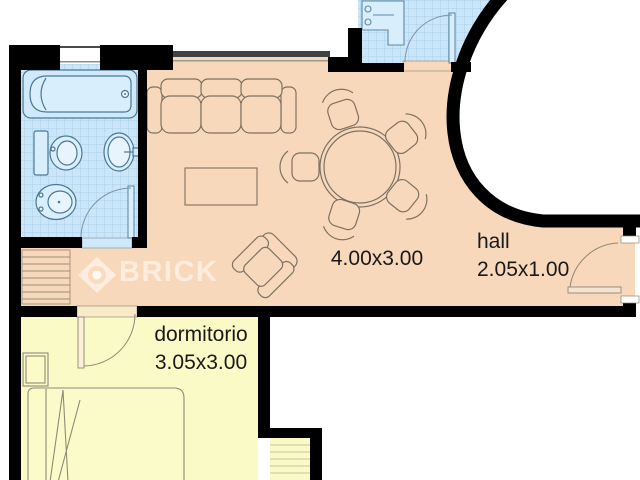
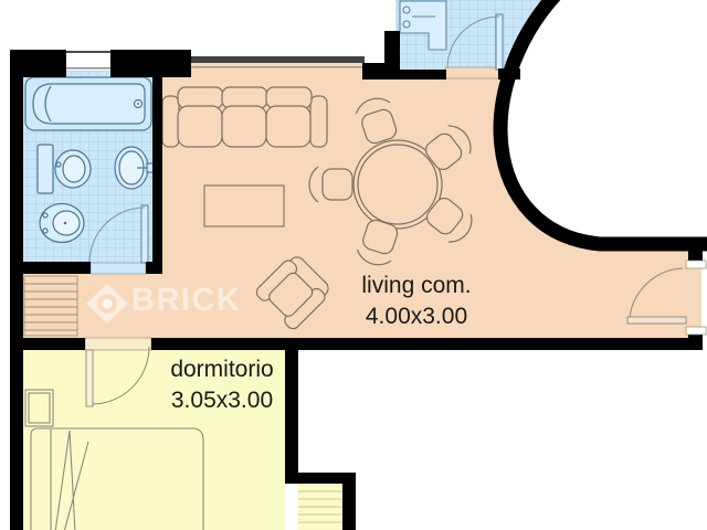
+ living com.
  4.00x3.00
- hall
- 2.05x1.00
  dormitorio
  3.05x3.00
  BRICK
